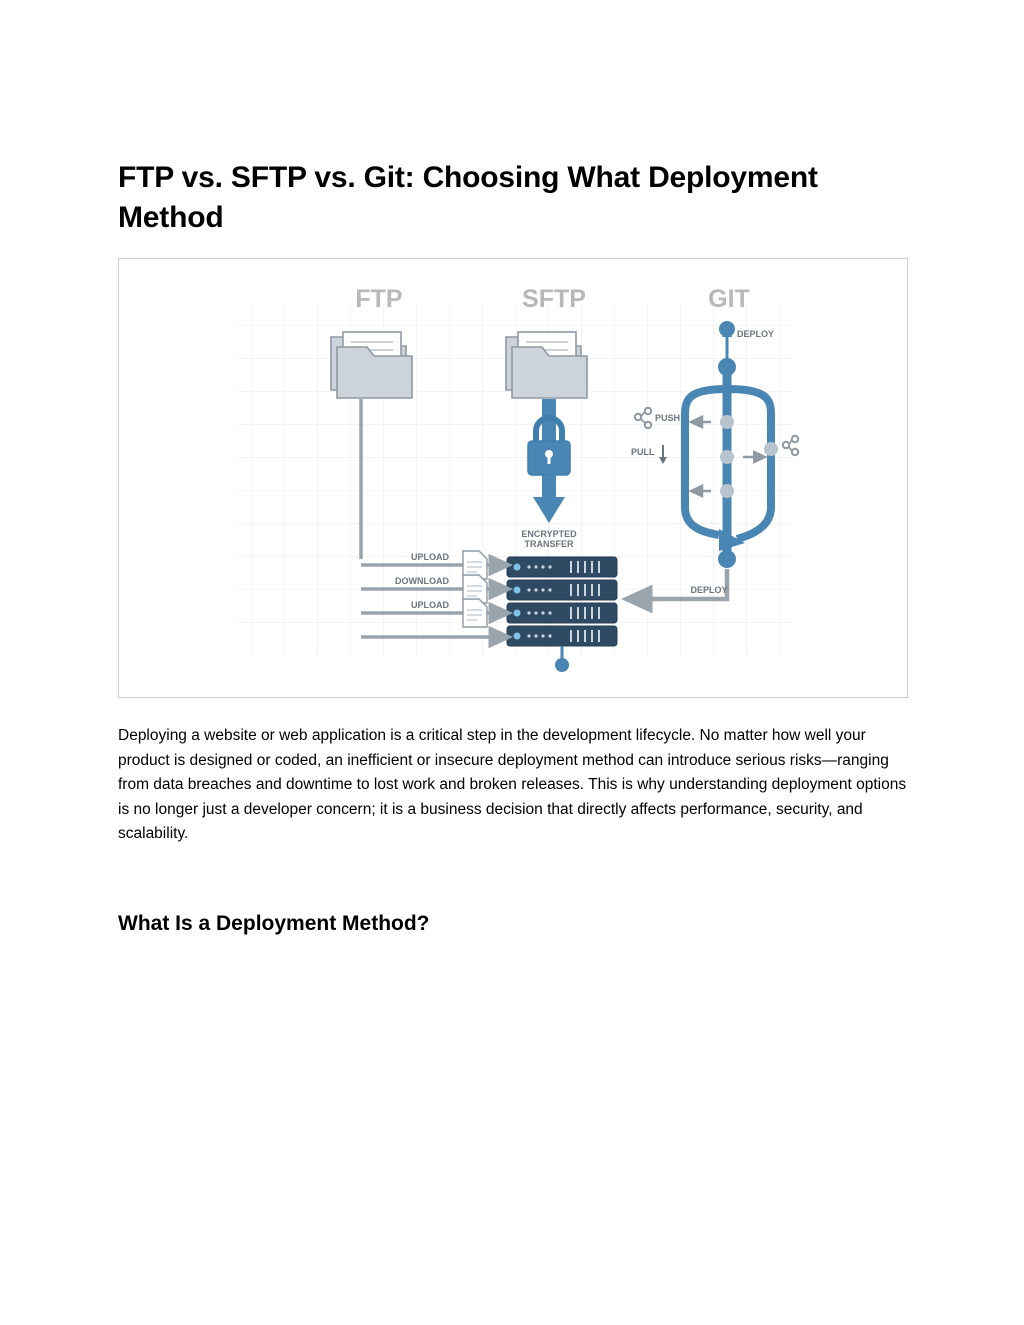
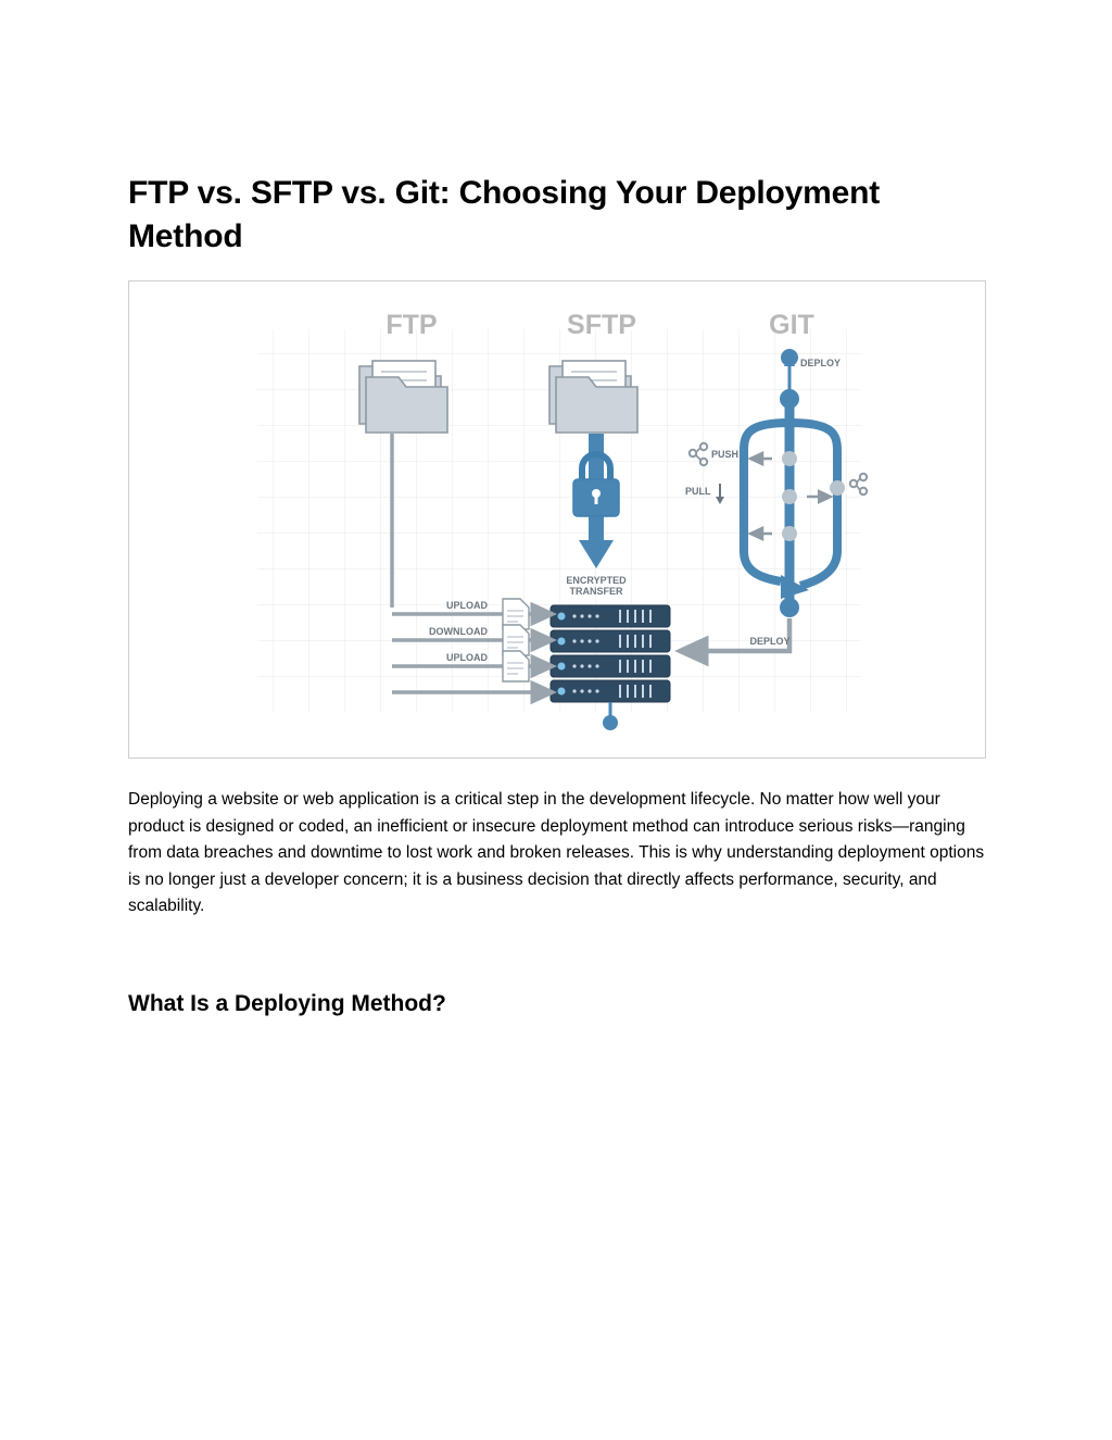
- FTP vs. SFTP vs. Git: Choosing What Deployment Method
+ FTP vs. SFTP vs. Git: Choosing Your Deployment Method
  FTP
  SFTP
  GIT
  ENCRYPTED
  TRANSFER
  UPLOAD
  DOWNLOAD
  UPLOAD
  DEPLOY
  PUSH
  PULL
  DEPLOY
  Deploying a website or web application is a critical step in the development lifecycle. No matter how well your product is designed or coded, an inefficient or insecure deployment method can introduce serious risks—ranging from data breaches and downtime to lost work and broken releases. This is why understanding deployment options is no longer just a developer concern; it is a business decision that directly affects performance, security, and scalability.
- What Is a Deployment Method?
+ What Is a Deploying Method?
